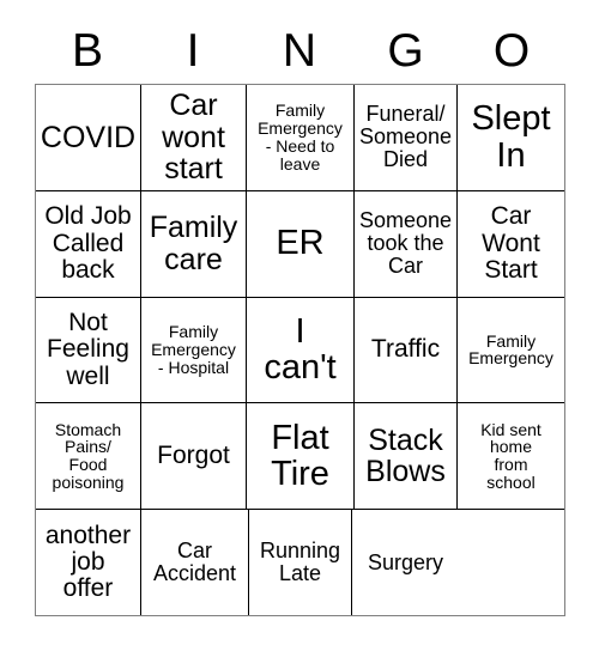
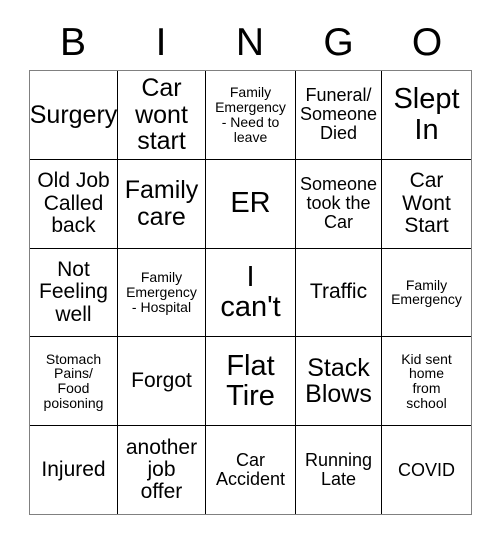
  B
  I
  N
  G
  O
- COVID
+ Surgery
  Car
  wont
  start
  Family
  Emergency
  - Need to
  leave
  Funeral/
  Someone
  Died
  Slept
  In
  Old Job
  Called
  back
  Family
  care
  ER
  Someone
  took the
  Car
  Car
  Wont
  Start
  Not
  Feeling
  well
  Family
  Emergency
  - Hospital
  I
  can't
  Traffic
  Family
  Emergency
  Stomach
  Pains/
  Food
  poisoning
  Forgot
  Flat
  Tire
  Stack
  Blows
  Kid sent
  home
  from
  school
+ Injured
  another
  job
  offer
  Car
  Accident
  Running
  Late
- Surgery
+ COVID
